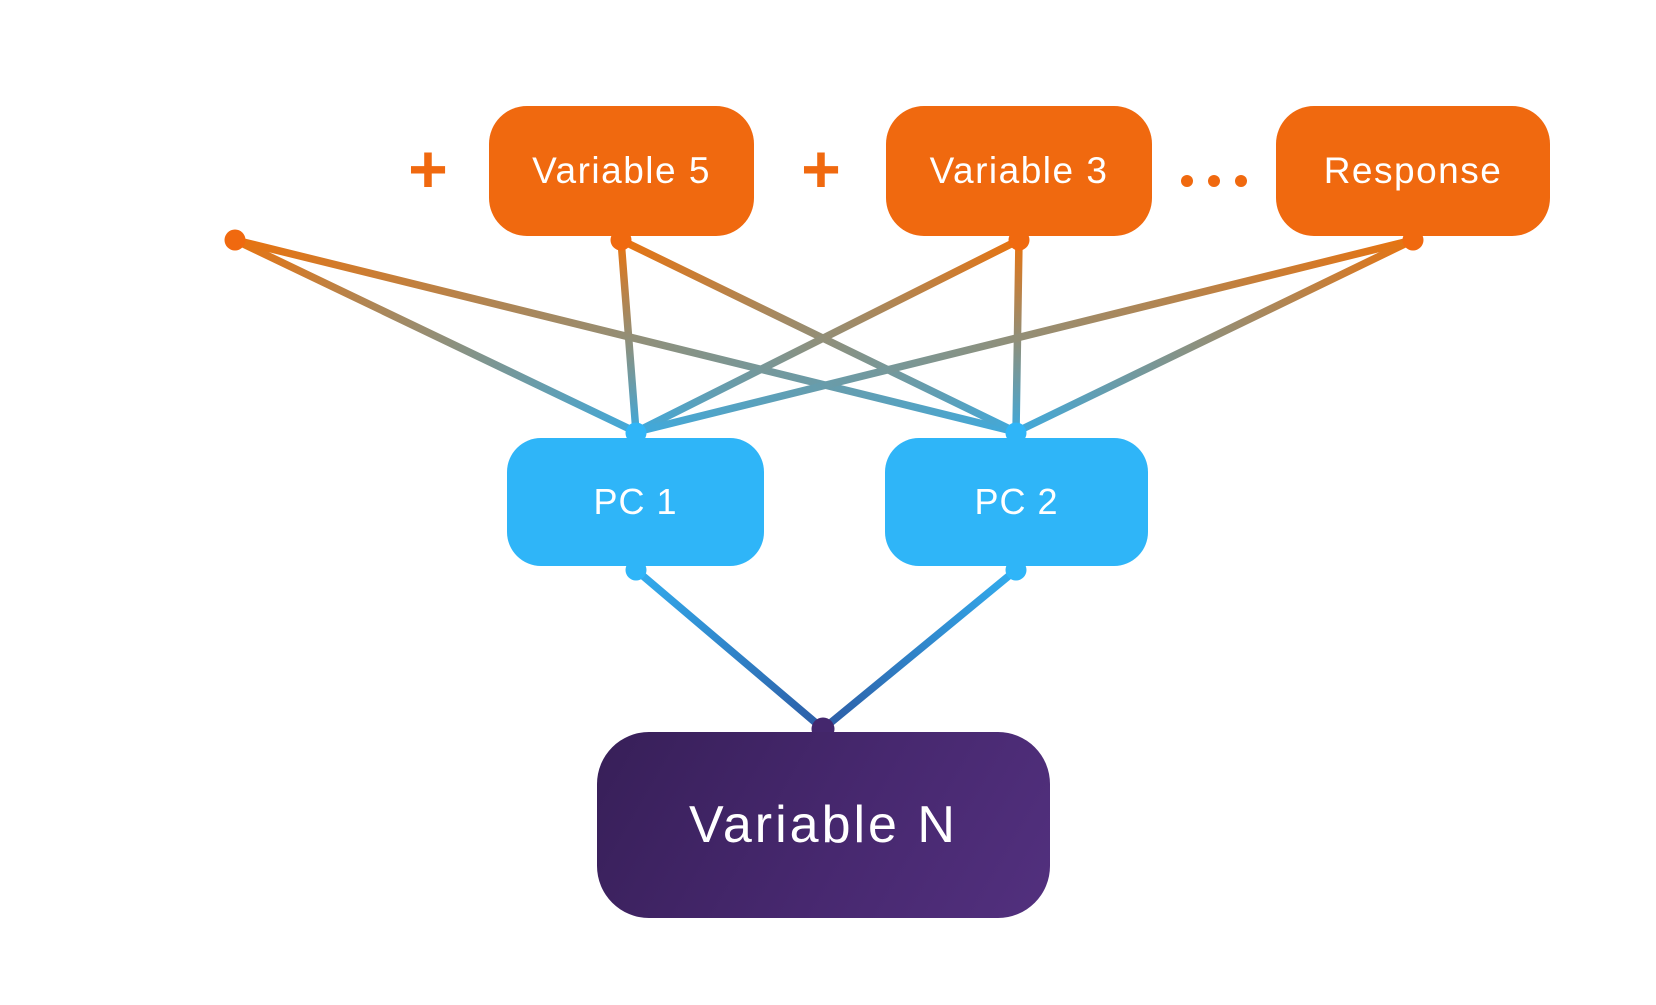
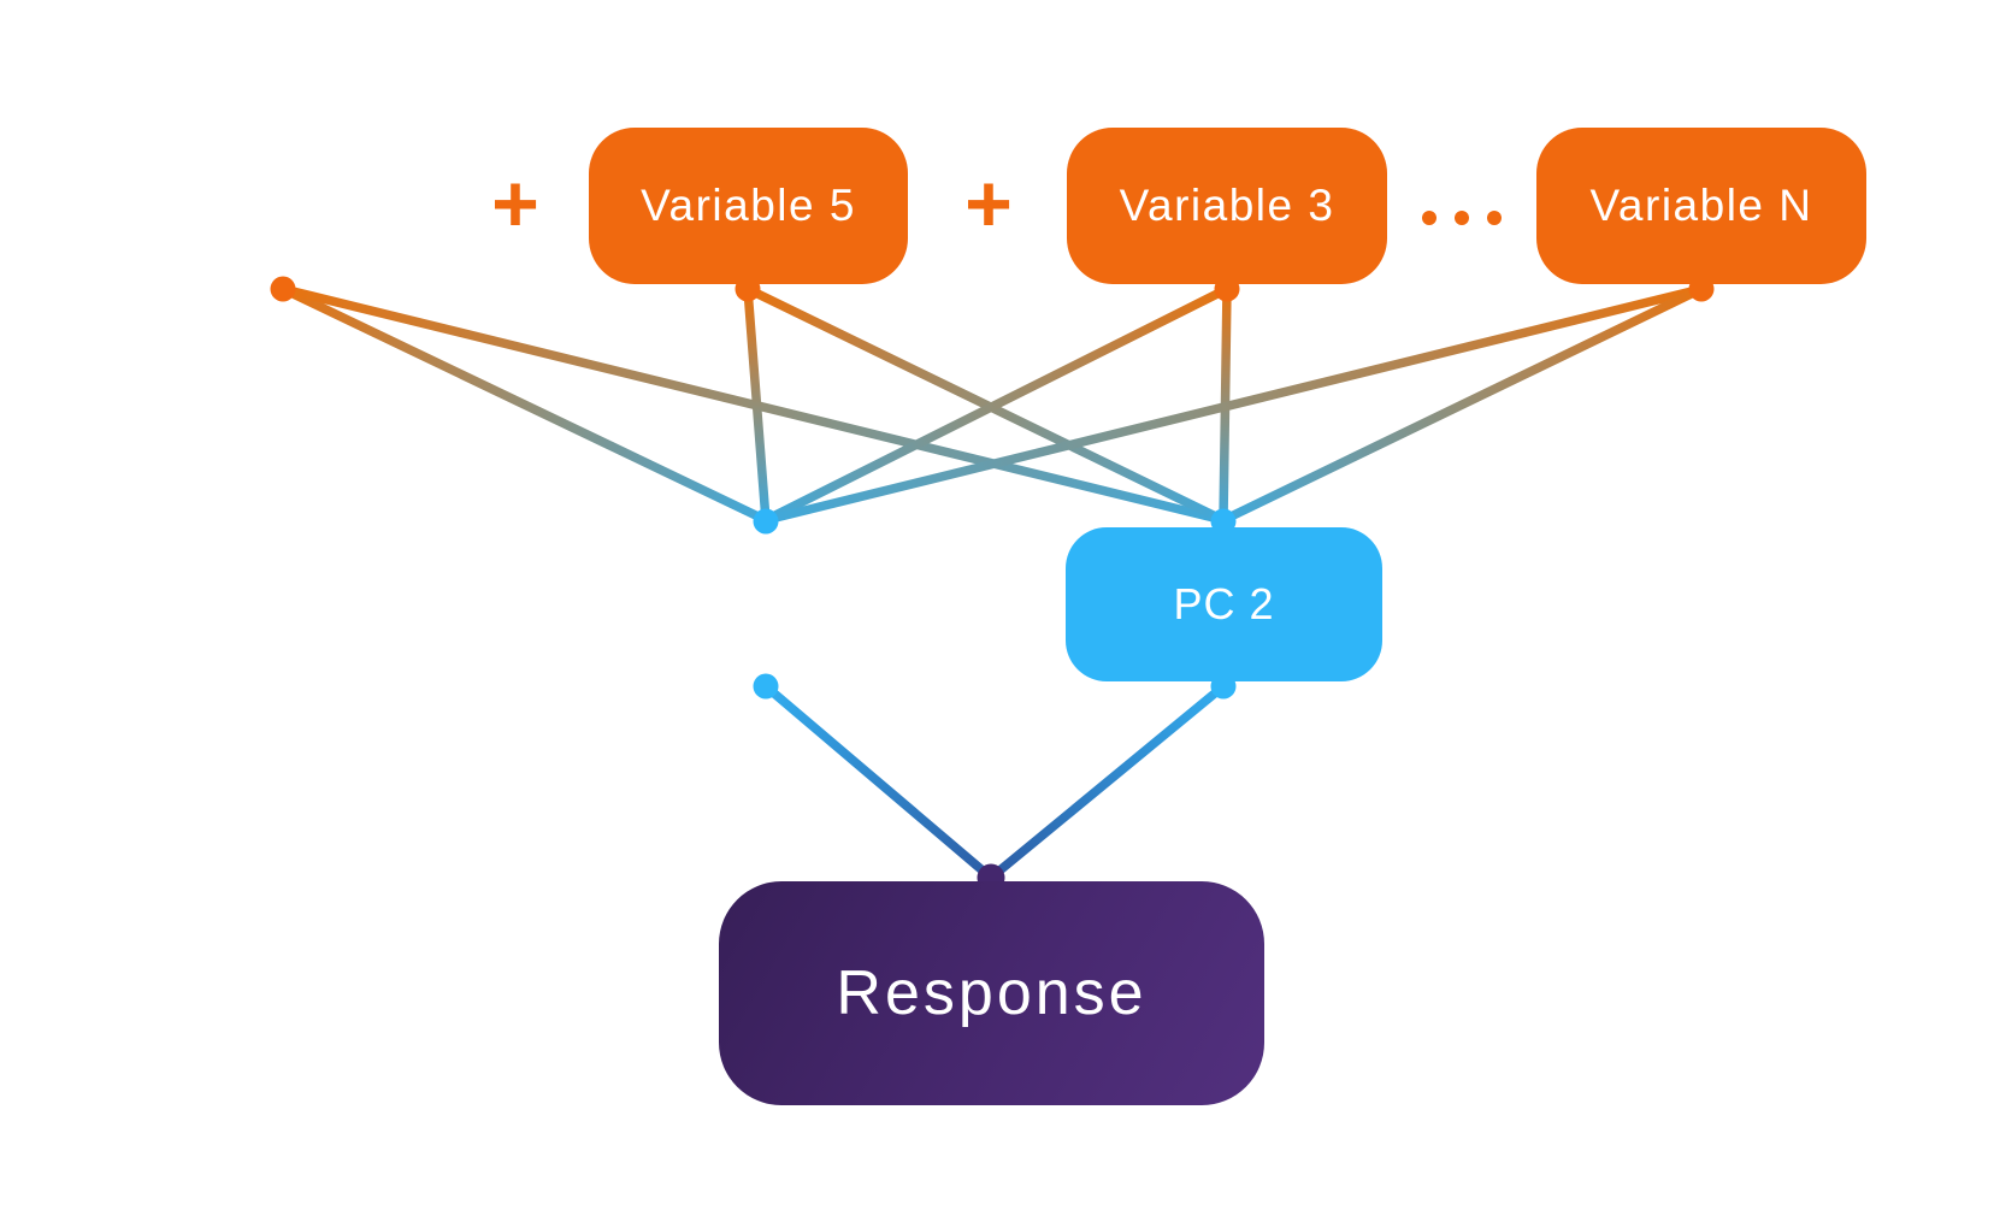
  +
  Variable 5
  +
  Variable 3
- Response
+ Variable N
- PC 1
  PC 2
- Variable N
+ Response
